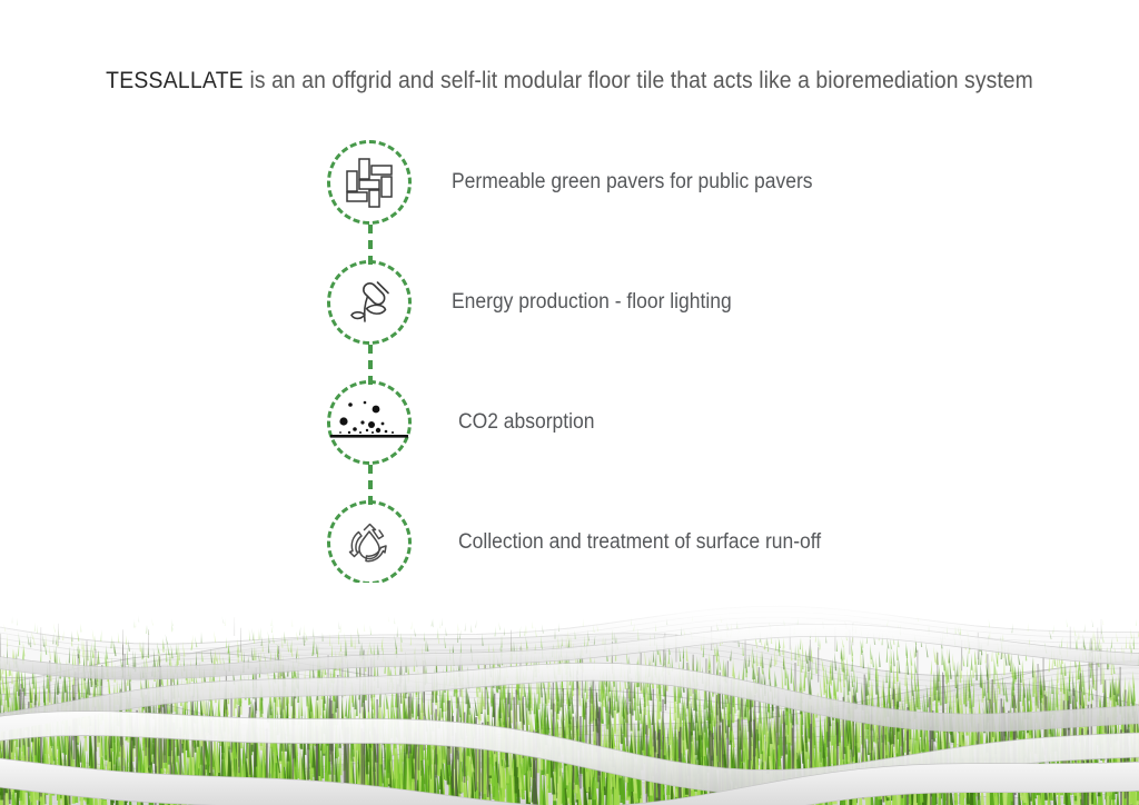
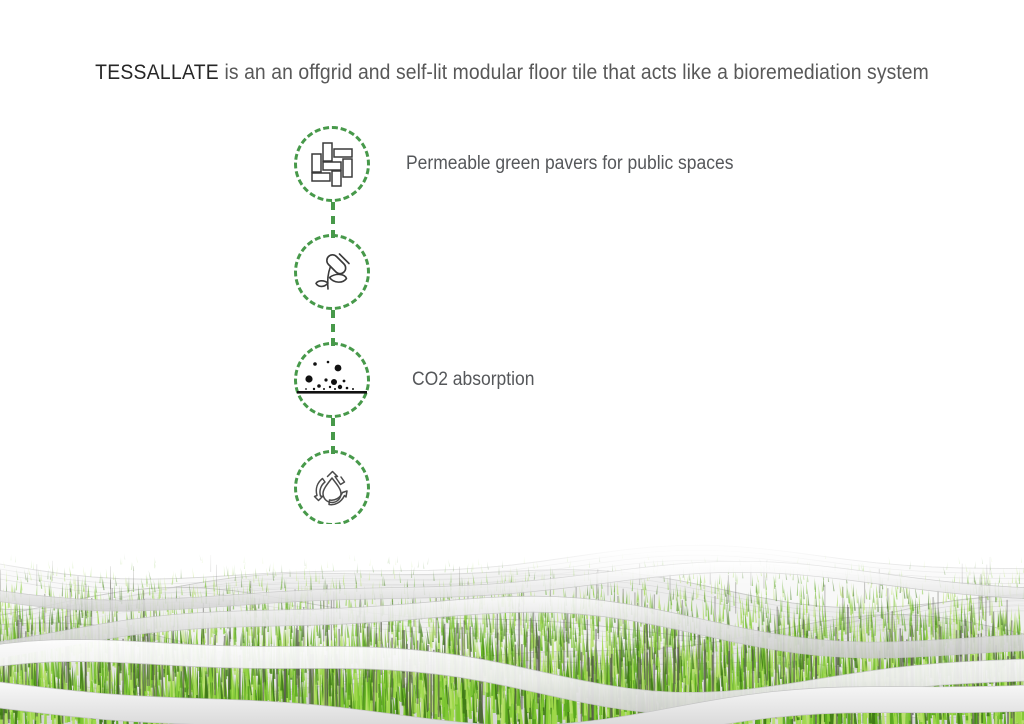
  TESSALLATE is an an offgrid and self-lit modular floor tile that acts like a bioremediation system
- Permeable green pavers for public pavers
+ Permeable green pavers for public spaces
- Energy production - floor lighting
  CO2 absorption
- Collection and treatment of surface run-off
